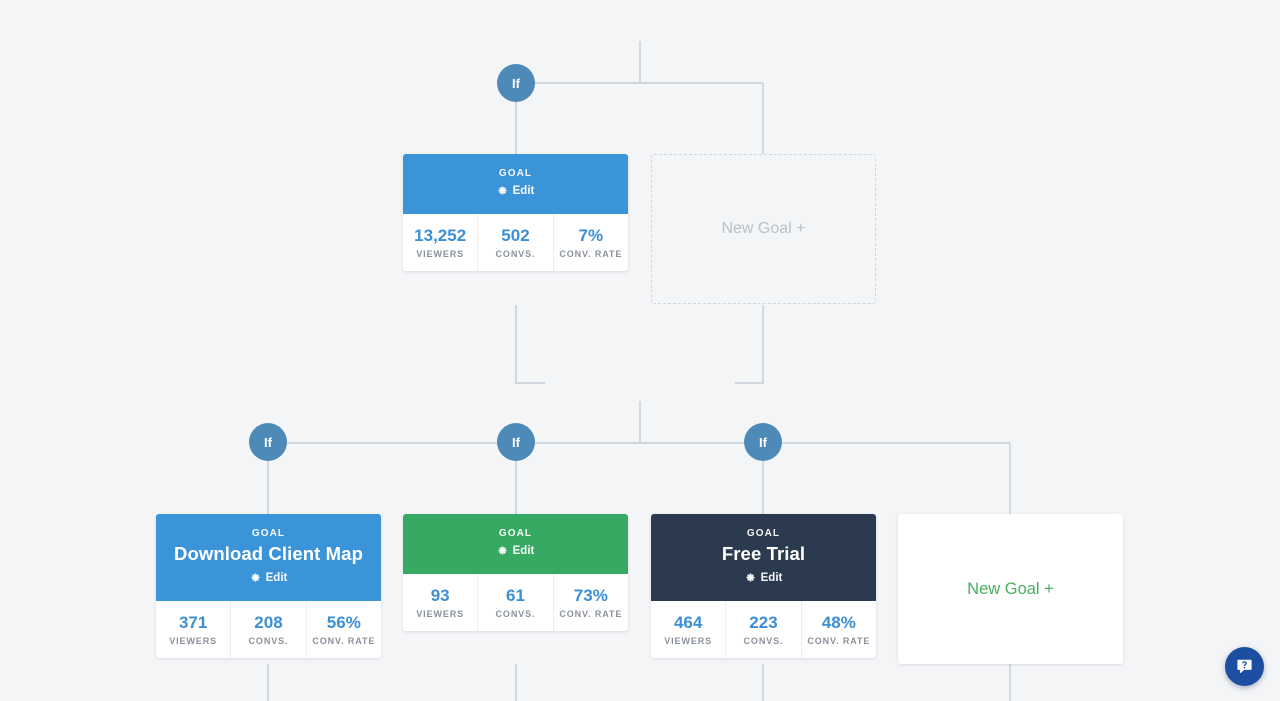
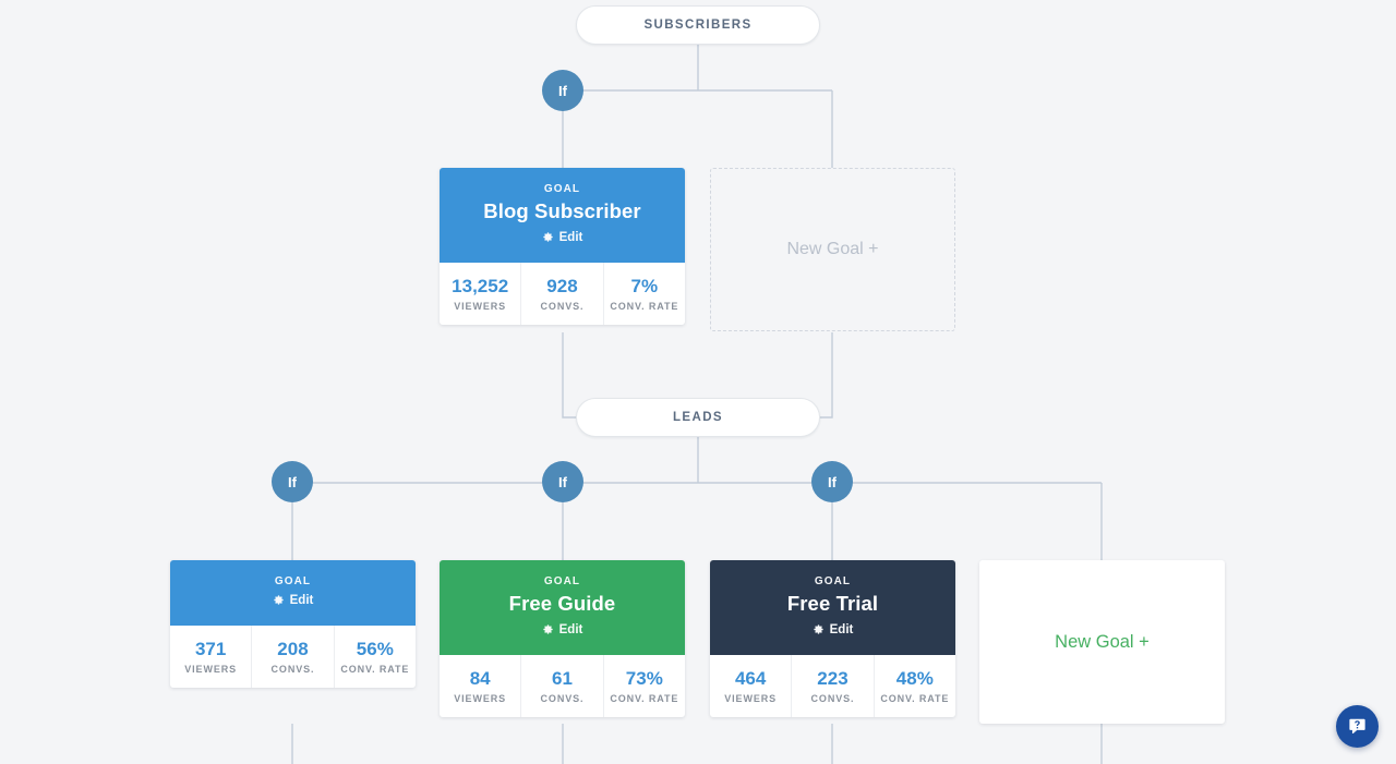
+ SUBSCRIBERS
+ LEADS
  If
  If
  If
  If
  GOAL
+ Blog Subscriber
  Edit
  13,252
  VIEWERS
- 502
+ 928
  CONVS.
  7%
  CONV. RATE
  New Goal +
  GOAL
- Download Client Map
  Edit
  371
  VIEWERS
  208
  CONVS.
  56%
  CONV. RATE
  GOAL
+ Free Guide
  Edit
- 93
+ 84
  VIEWERS
  61
  CONVS.
  73%
  CONV. RATE
  GOAL
  Free Trial
  Edit
  464
  VIEWERS
  223
  CONVS.
  48%
  CONV. RATE
  New Goal +
